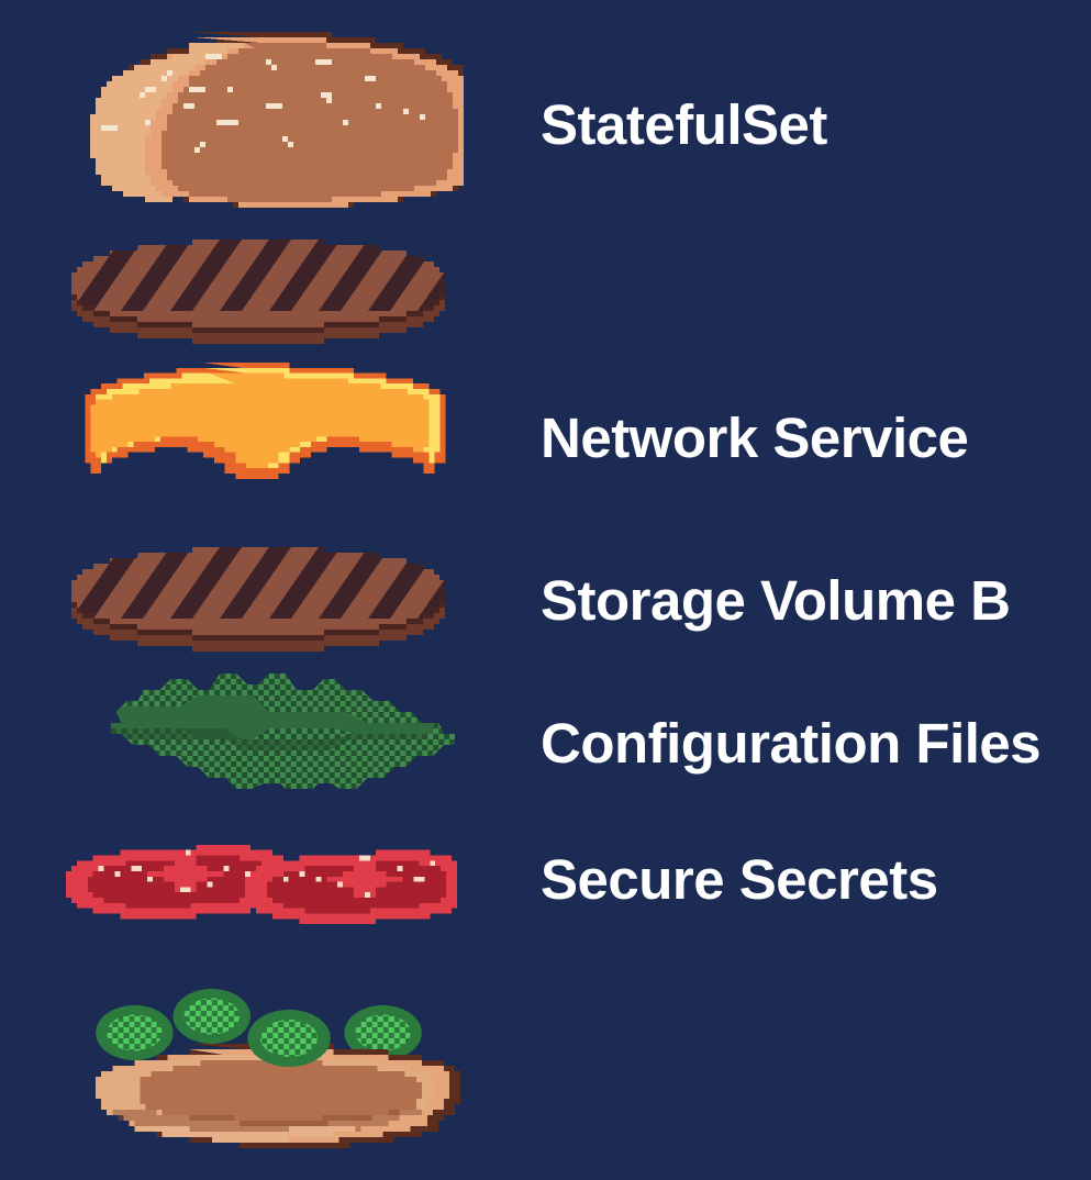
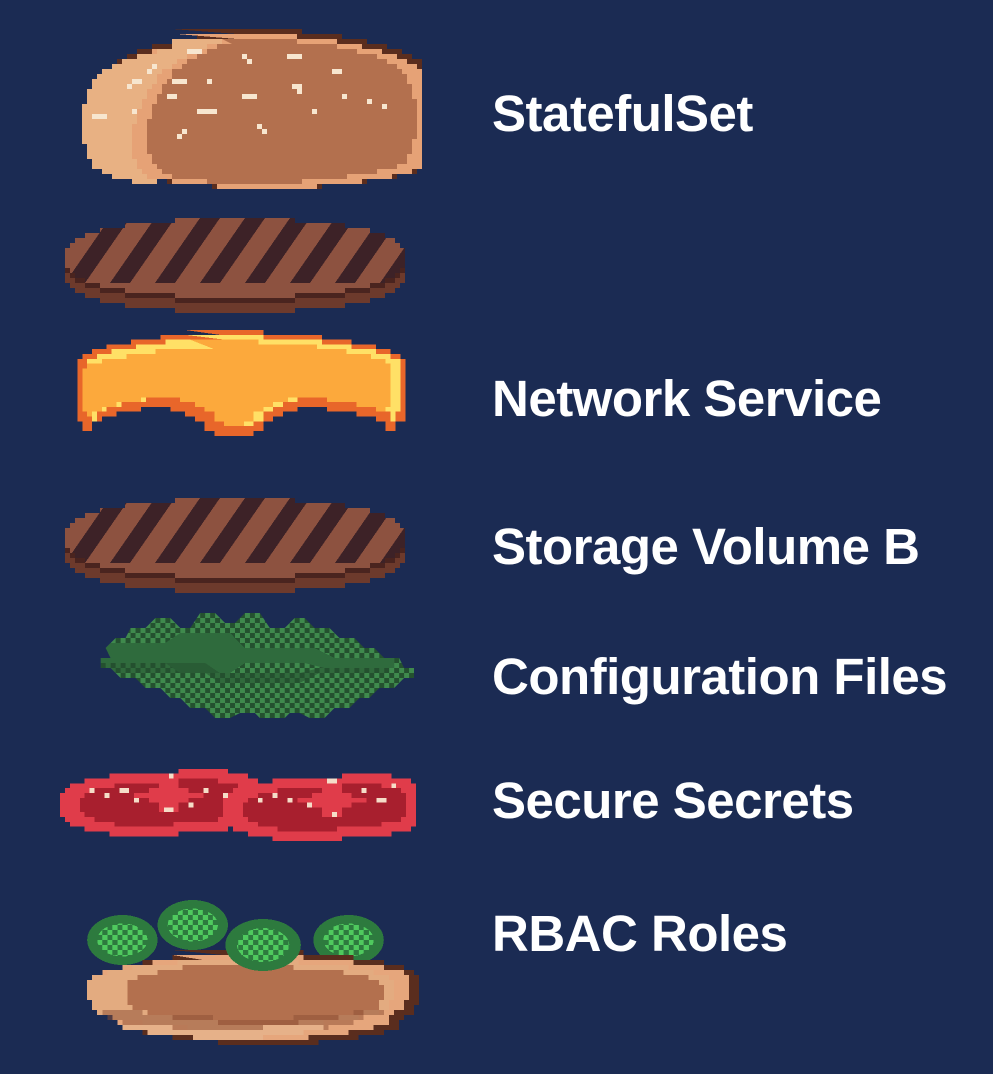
  StatefulSet
  Network Service
  Storage Volume B
  Configuration Files
  Secure Secrets
+ RBAC Roles
